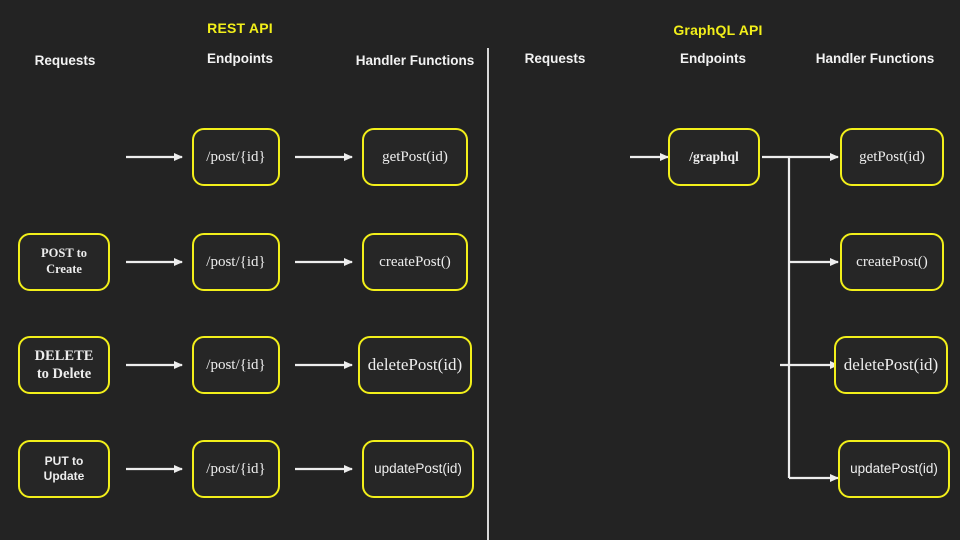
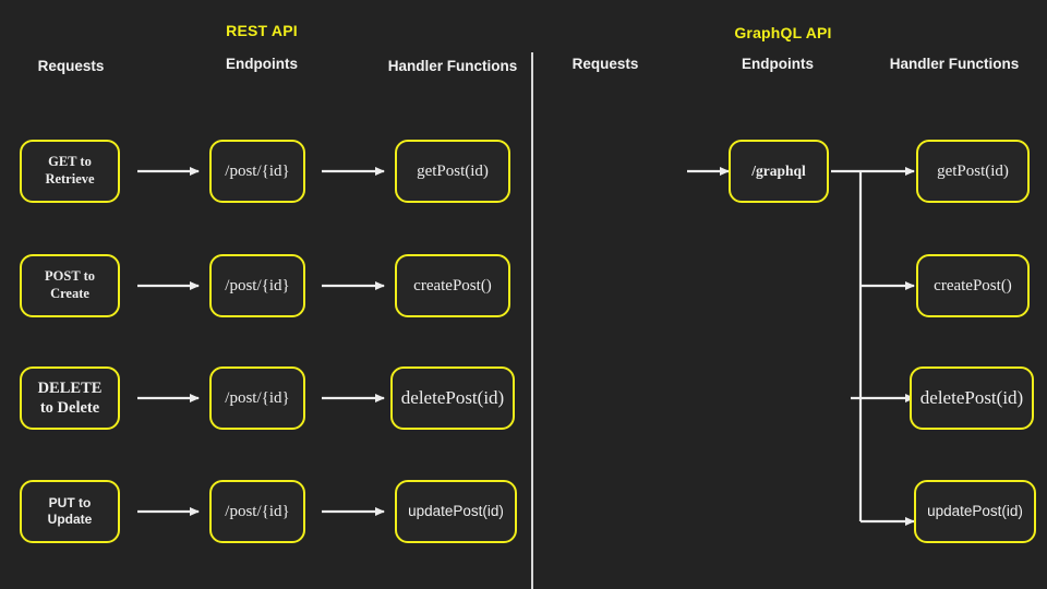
  REST API
  GraphQL API
  Requests
  Endpoints
  Handler Functions
  Requests
  Endpoints
  Handler Functions
+ GET to
+ Retrieve
  POST to
  Create
  DELETE
  to Delete
  PUT to
  Update
  /post/{id}
  /post/{id}
  /post/{id}
  /post/{id}
  getPost(id)
  createPost()
  deletePost(id)
  updatePost(id)
  /graphql
  getPost(id)
  createPost()
  deletePost(id)
  updatePost(id)
